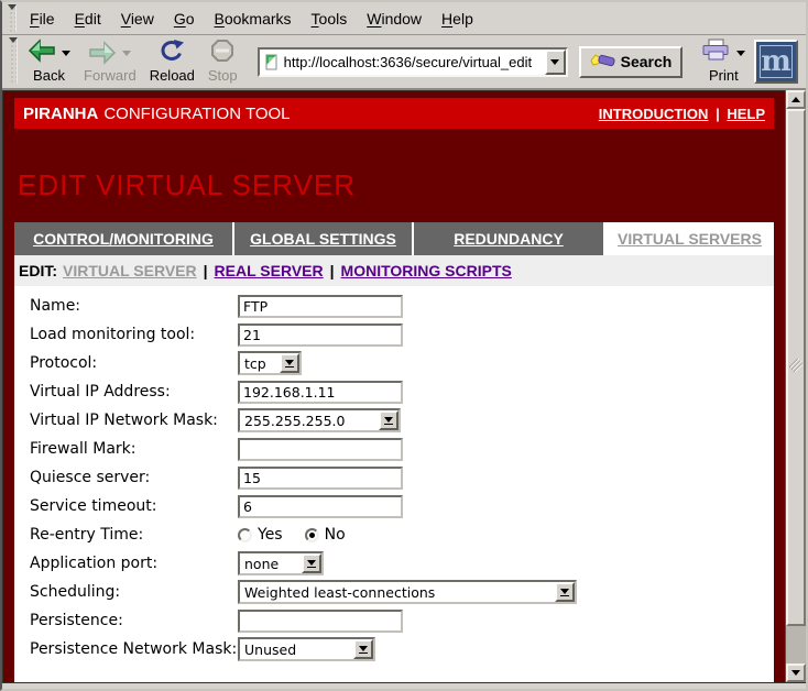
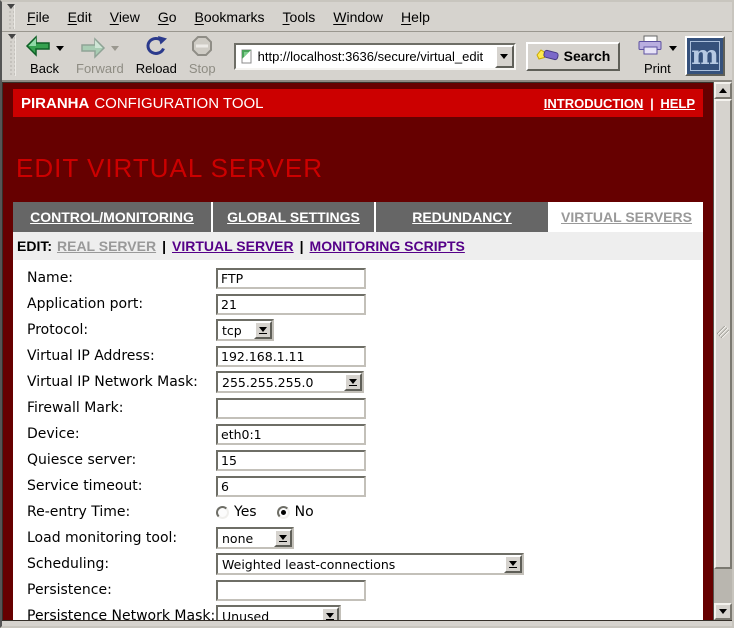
  File
  Edit
  View
  Go
  Bookmarks
  Tools
  Window
  Help
  Back
  Forward
  Reload
  Stop
  http://localhost:3636/secure/virtual_edit
  Search
  Print
  m
  PIRANHA
  CONFIGURATION TOOL
  INTRODUCTION | HELP
  EDIT VIRTUAL SERVER
  CONTROL/MONITORING
  GLOBAL SETTINGS
  REDUNDANCY
  VIRTUAL SERVERS
  EDIT:
- VIRTUAL SERVER
+ REAL SERVER
  |
- REAL SERVER
+ VIRTUAL SERVER
  |
  MONITORING SCRIPTS
  Name:
  FTP
- Load monitoring tool:
+ Application port:
  21
  Protocol:
  tcp
  Virtual IP Address:
  192.168.1.11
  Virtual IP Network Mask:
  255.255.255.0
  Firewall Mark:
+ Device:
+ eth0:1
  Quiesce server:
  15
  Service timeout:
  6
  Re-entry Time:
  Yes
  No
- Application port:
+ Load monitoring tool:
  none
  Scheduling:
  Weighted least-connections
  Persistence:
  Persistence Network Mask:
  Unused
